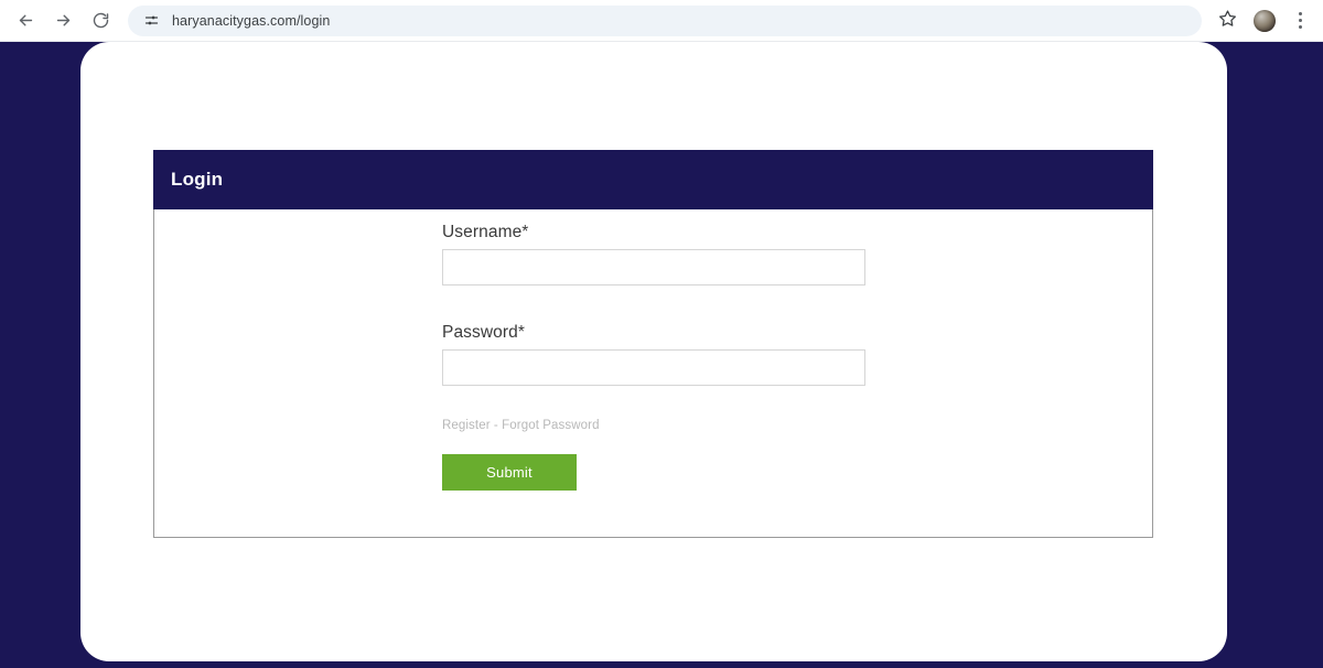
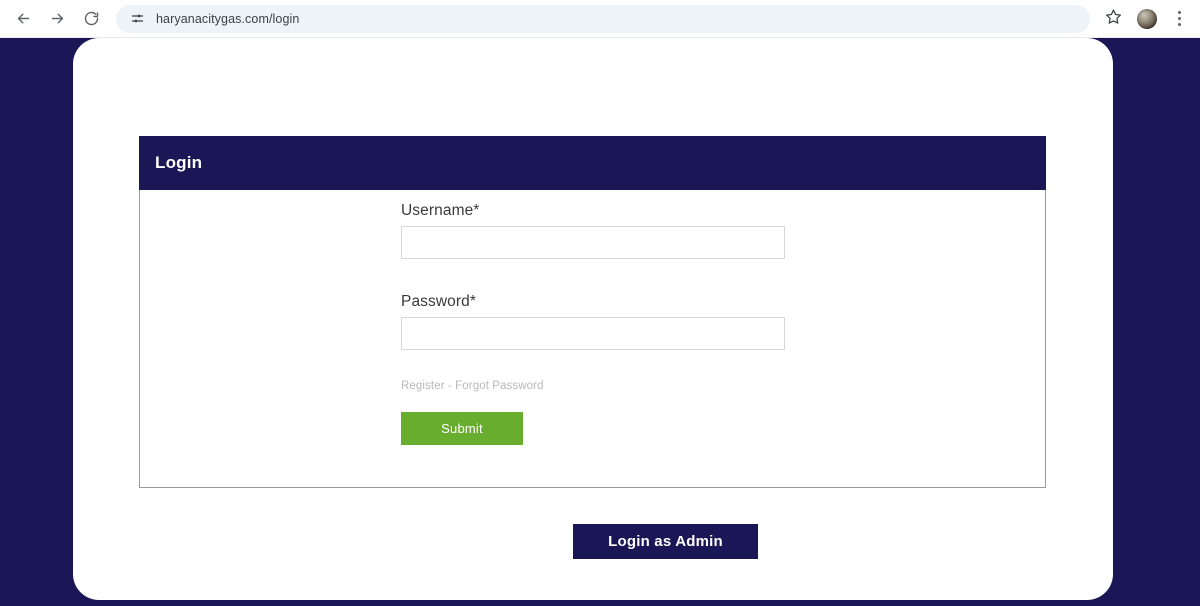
  haryanacitygas.com/login
  Login
  Username*
  Password*
  Register - Forgot Password
  Submit
+ Login as Admin
